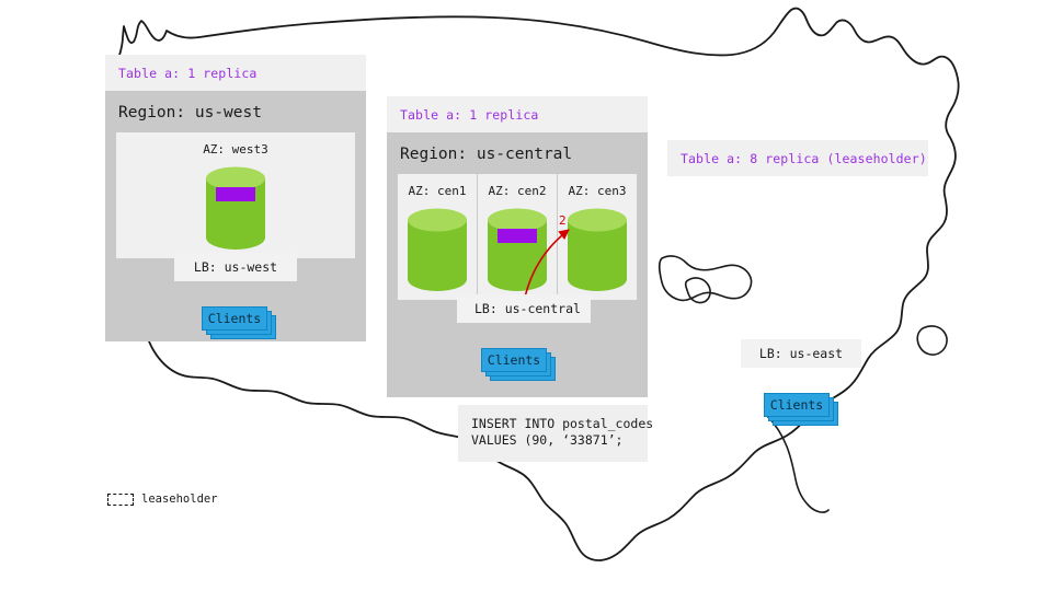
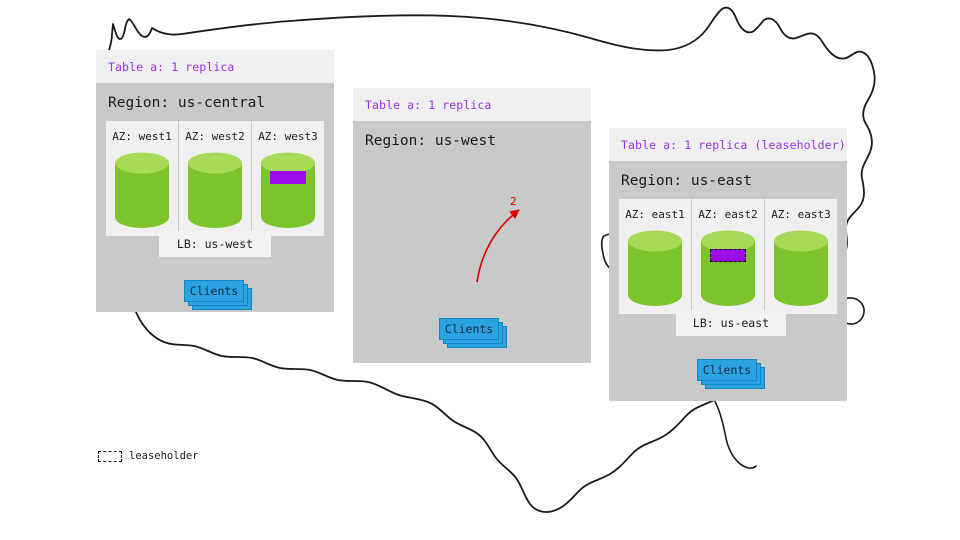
  Table a: 1 replica
- Region: us-west
+ Region: us-central
+ AZ: west1
+ AZ: west2
  AZ: west3
  LB: us-west
  Clients
  Table a: 1 replica
- Region: us-central
+ Region: us-west
- AZ: cen1
- AZ: cen2
- AZ: cen3
  2
- LB: us-central
  Clients
- INSERT INTO postal_codes
- VALUES (90, ‘33871’;
- Table a: 8 replica (leaseholder)
+ Table a: 1 replica (leaseholder)
+ Region: us-east
+ AZ: east1
+ AZ: east2
+ AZ: east3
  LB: us-east
  Clients
  leaseholder
